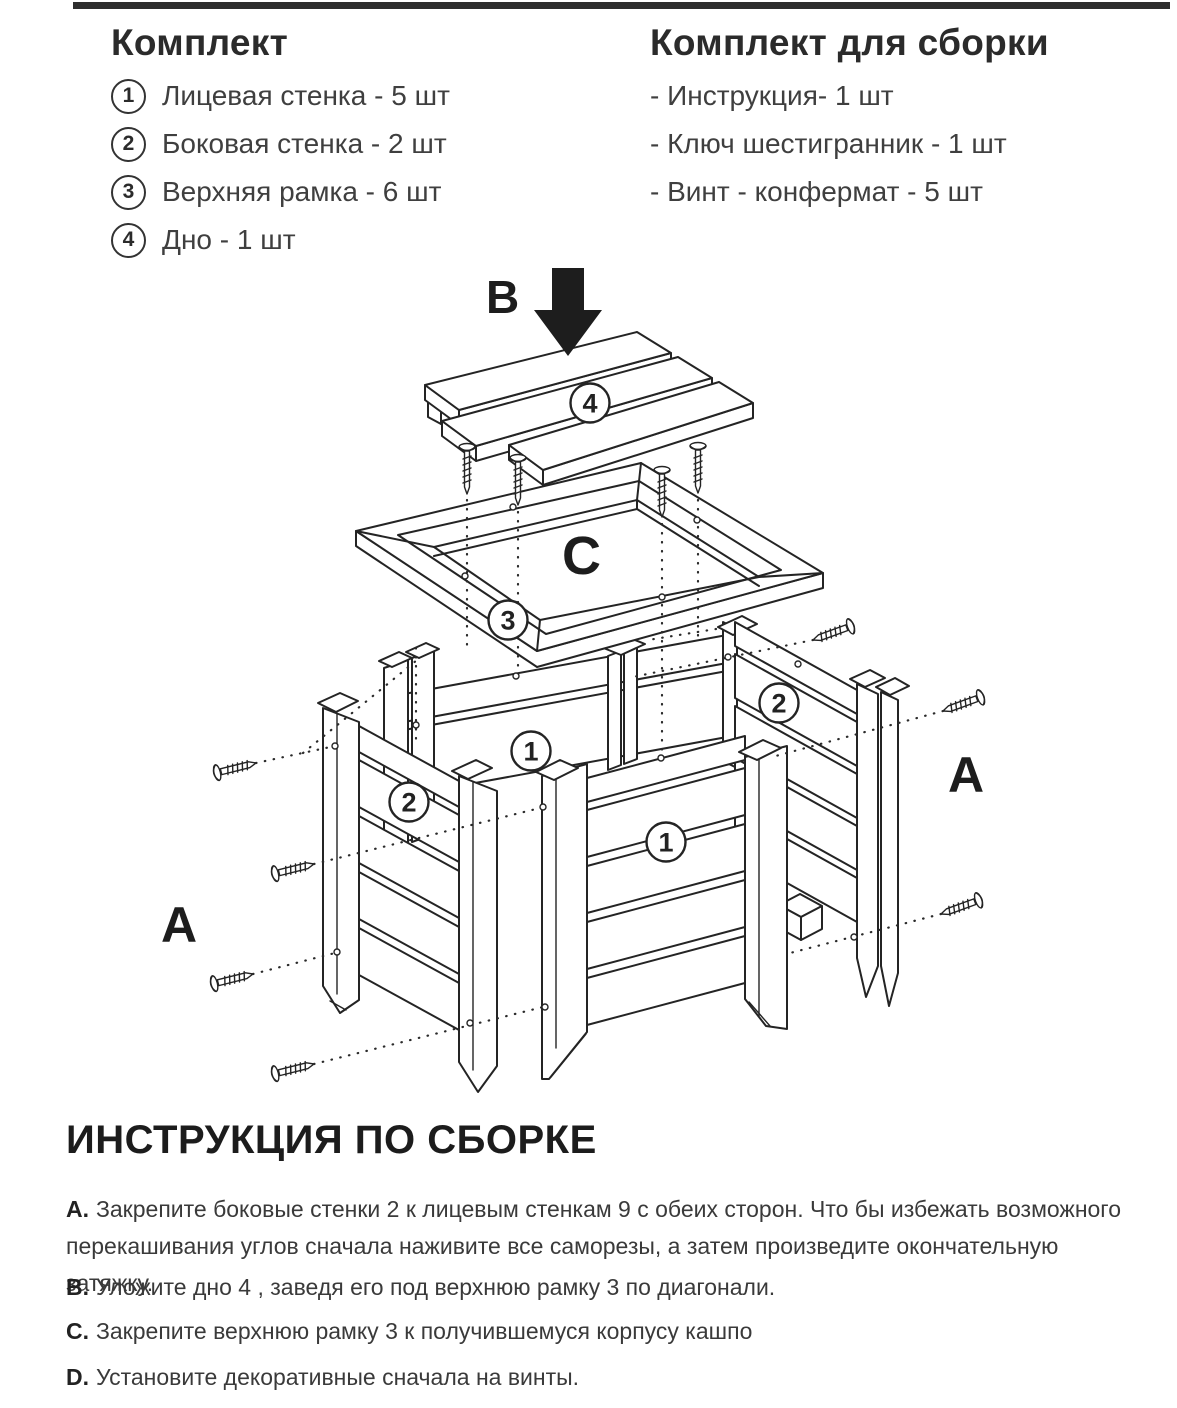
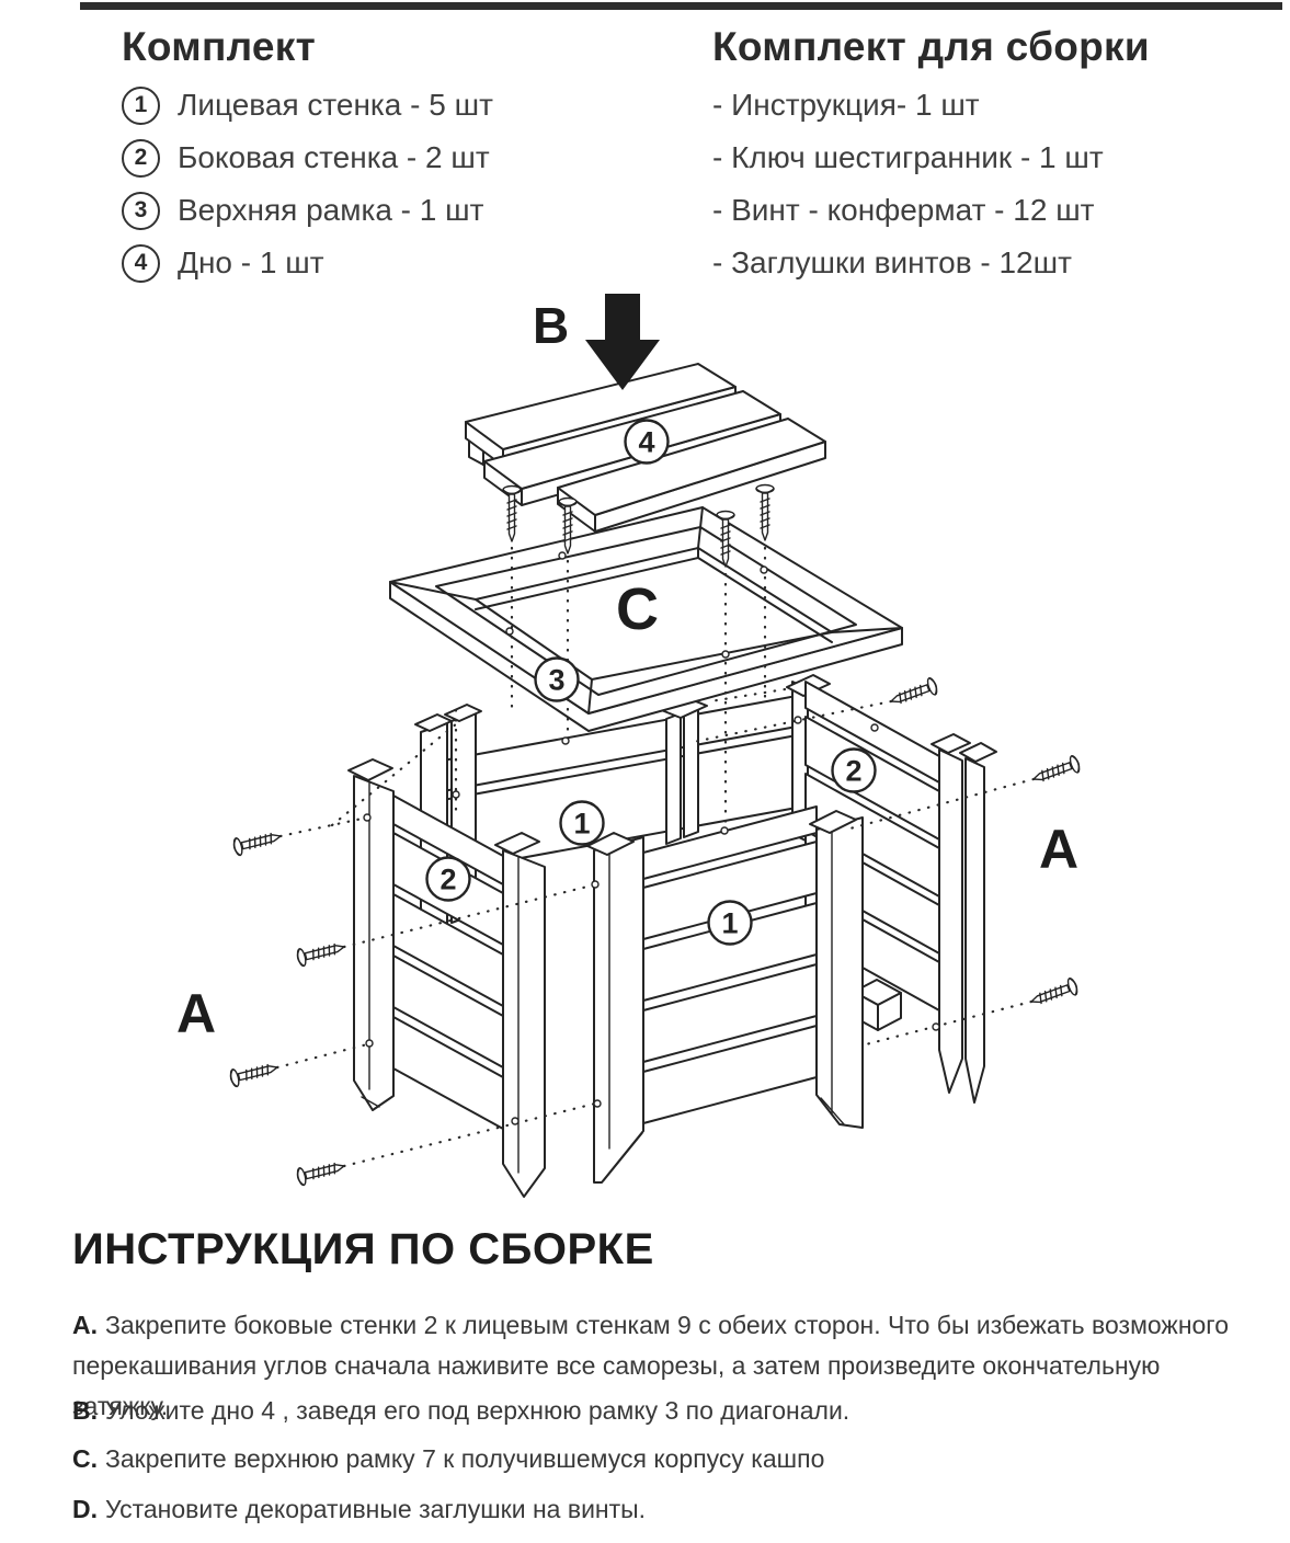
  Комплект
  1
  Лицевая стенка - 5 шт
  2
  Боковая стенка - 2 шт
  3
- Верхняя рамка - 6 шт
+ Верхняя рамка - 1 шт
  4
  Дно - 1 шт
  Комплект для сборки
  - Инструкция- 1 шт
  - Ключ шестигранник - 1 шт
- - Винт - конфермат - 5 шт
+ - Винт - конфермат - 12 шт
+ - Заглушки винтов - 12шт
  B
  C
  A
  A
  4
  3
  1
  2
  2
  1
  ИНСТРУКЦИЯ ПО СБОРКЕ
  A. Закрепите боковые стенки 2 к лицевым стенкам 9 с обеих сторон. Что бы избежать возможного
  перекашивания углов сначала наживите все саморезы, а затем произведите окончательную затяжку.
  B. Уложите дно 4 , заведя его под верхнюю рамку 3 по диагонали.
- C. Закрепите верхнюю рамку 3 к получившемуся корпусу кашпо
+ C. Закрепите верхнюю рамку 7 к получившемуся корпусу кашпо
- D. Установите декоративные сначала на винты.
+ D. Установите декоративные заглушки на винты.
